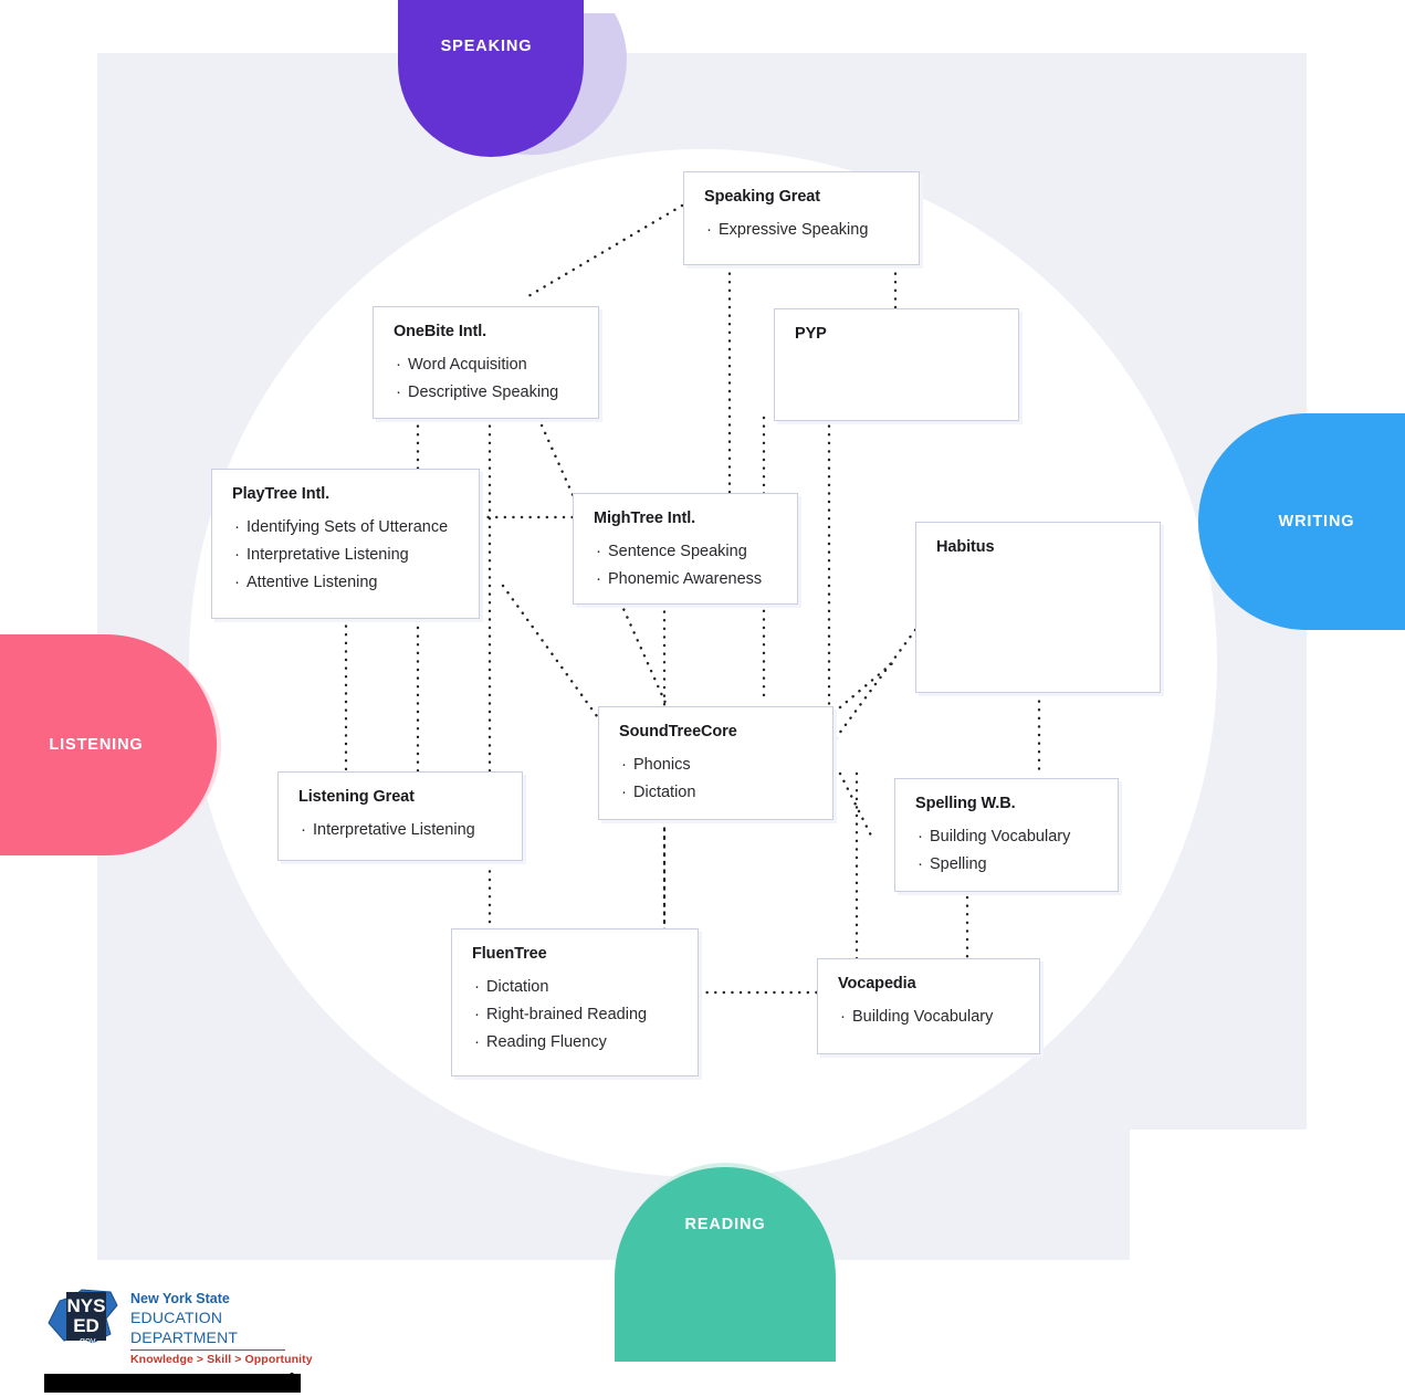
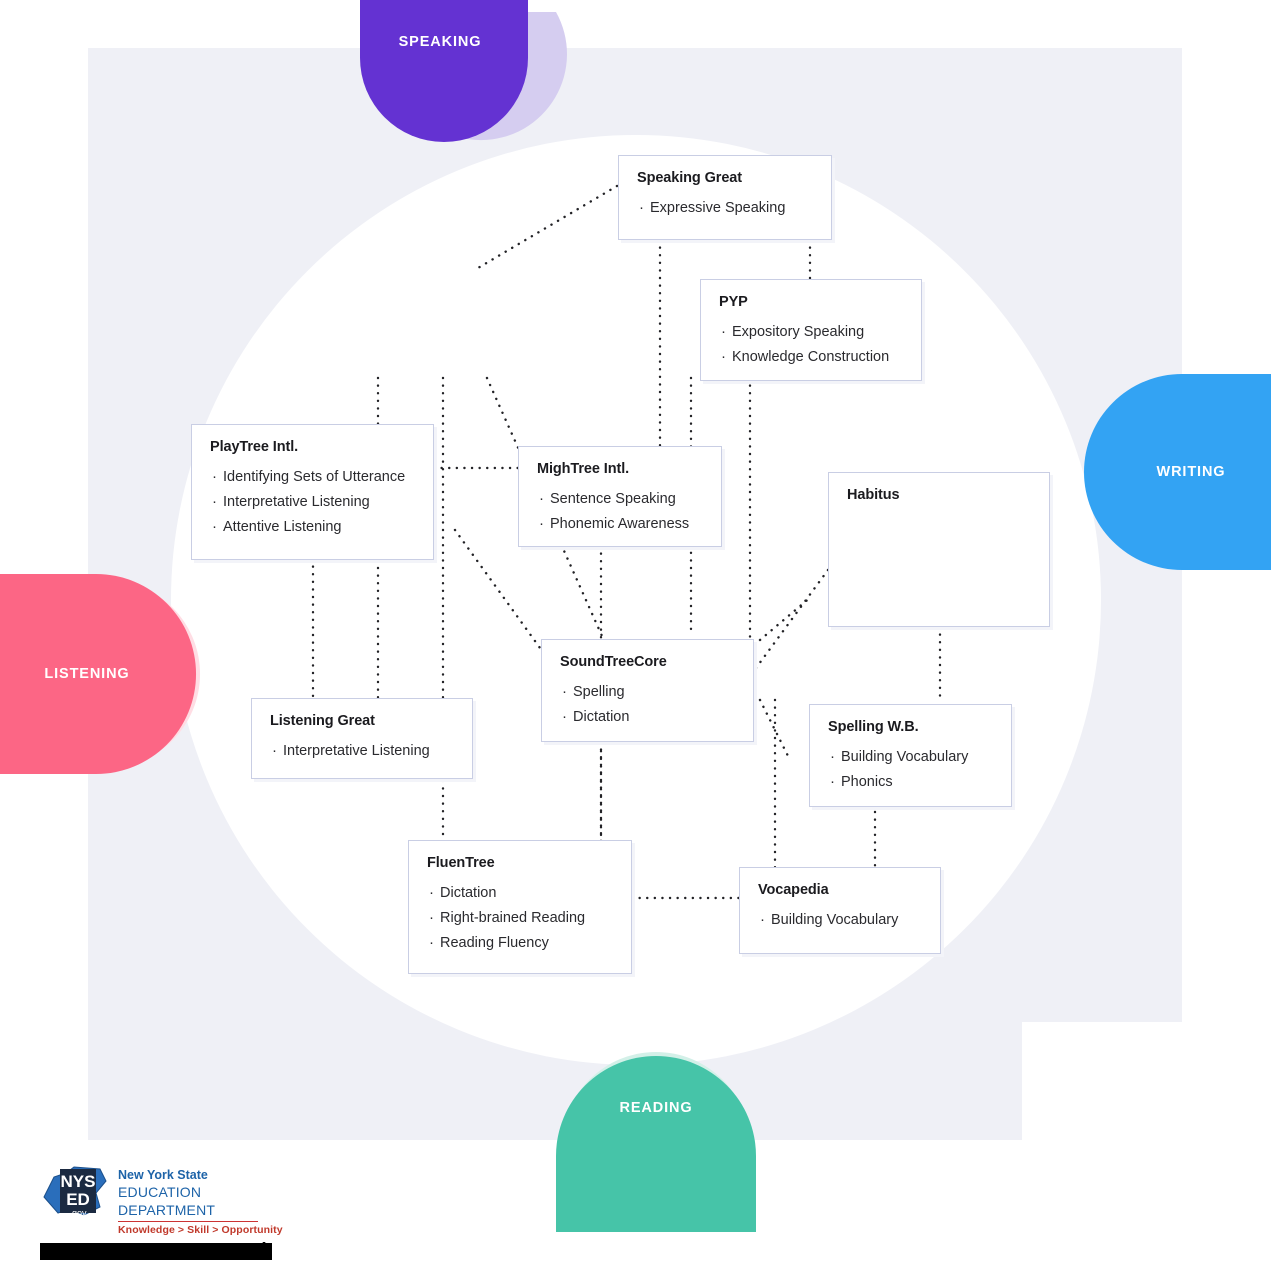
  SPEAKING
  WRITING
  LISTENING
  READING
  Speaking Great
  Expressive Speaking
- OneBite Intl.
- Word Acquisition
- Descriptive Speaking
  PYP
+ Expository Speaking
+ Knowledge Construction
  PlayTree Intl.
  Identifying Sets of Utterance
  Interpretative Listening
  Attentive Listening
  MighTree Intl.
  Sentence Speaking
  Phonemic Awareness
  Habitus
  SoundTreeCore
- Phonics
+ Spelling
  Dictation
  Listening Great
  Interpretative Listening
  Spelling W.B.
  Building Vocabulary
- Spelling
+ Phonics
  FluenTree
  Dictation
  Right-brained Reading
  Reading Fluency
  Vocapedia
  Building Vocabulary
  NYS
  ED
  .gov
  New York State
  EDUCATION DEPARTMENT
  Knowledge > Skill > Opportunity
  th
